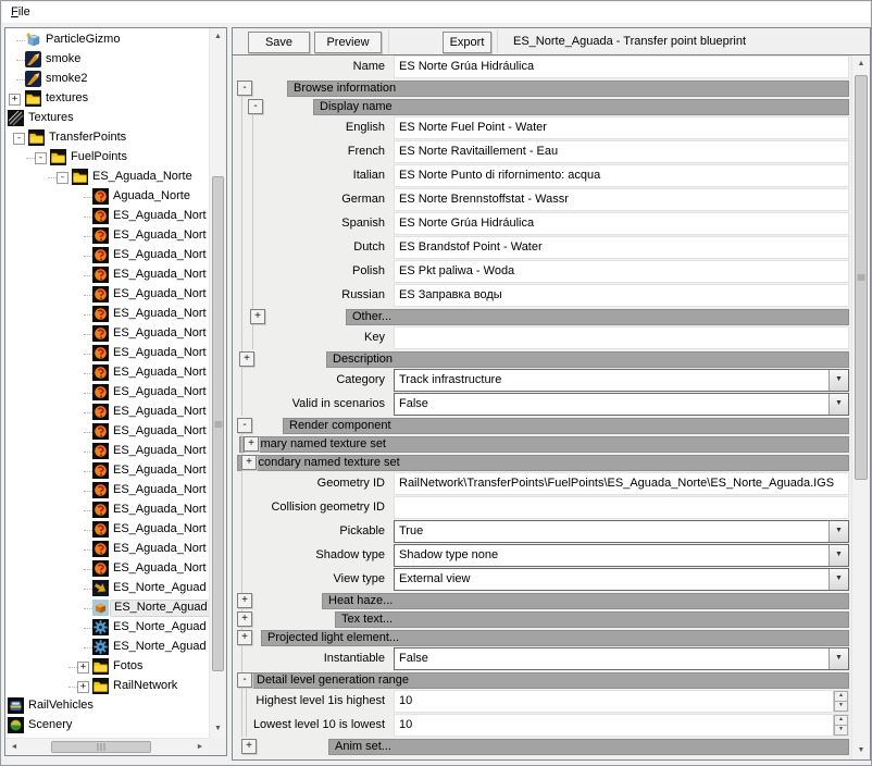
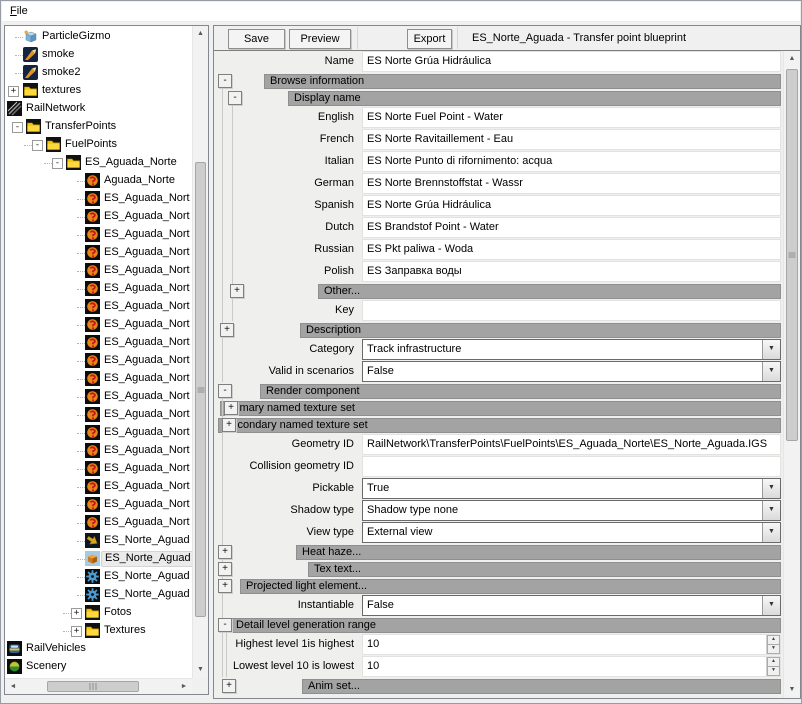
  File
  ParticleGizmo
  smoke
  smoke2
  +
  textures
- Textures
+ RailNetwork
  -
  TransferPoints
  -
  FuelPoints
  -
  ES_Aguada_Norte
  Aguada_Norte
  ES_Aguada_Nort
  ES_Aguada_Nort
  ES_Aguada_Nort
  ES_Aguada_Nort
  ES_Aguada_Nort
  ES_Aguada_Nort
  ES_Aguada_Nort
  ES_Aguada_Nort
  ES_Aguada_Nort
  ES_Aguada_Nort
  ES_Aguada_Nort
  ES_Aguada_Nort
  ES_Aguada_Nort
  ES_Aguada_Nort
  ES_Aguada_Nort
  ES_Aguada_Nort
  ES_Aguada_Nort
  ES_Aguada_Nort
  ES_Aguada_Nort
  ES_Norte_Aguad
  ES_Norte_Aguad
  ES_Norte_Aguad
  ES_Norte_Aguad
  +
  Fotos
  +
- RailNetwork
+ Textures
  RailVehicles
  Scenery
  Save
  Preview
  Export
  ES_Norte_Aguada - Transfer point blueprint
  Name
  ES Norte Grúa Hidráulica
  -
  Browse information
  -
  Display name
  English
  ES Norte Fuel Point - Water
  French
  ES Norte Ravitaillement - Eau
  Italian
  ES Norte Punto di rifornimento: acqua
  German
  ES Norte Brennstoffstat - Wassr
  Spanish
  ES Norte Grúa Hidráulica
  Dutch
  ES Brandstof Point - Water
- Polish
+ Russian
  ES Pkt paliwa - Woda
- Russian
+ Polish
  ES Заправка воды
  +
  Other...
  Key
  +
  Description
  Category
  Track infrastructure
  Valid in scenarios
  False
  -
  Render component
  +
  imary named texture set
  +
  condary named texture set
  Geometry ID
  RailNetwork\TransferPoints\FuelPoints\ES_Aguada_Norte\ES_Norte_Aguada.IGS
  Collision geometry ID
  Pickable
  True
  Shadow type
  Shadow type none
  View type
  External view
  +
  Heat haze...
  +
  Tex text...
  +
  Projected light element...
  Instantiable
  False
  -
  Detail level generation range
  Highest level 1is highest
  10
  Lowest level 10 is lowest
  10
  +
  Anim set...
